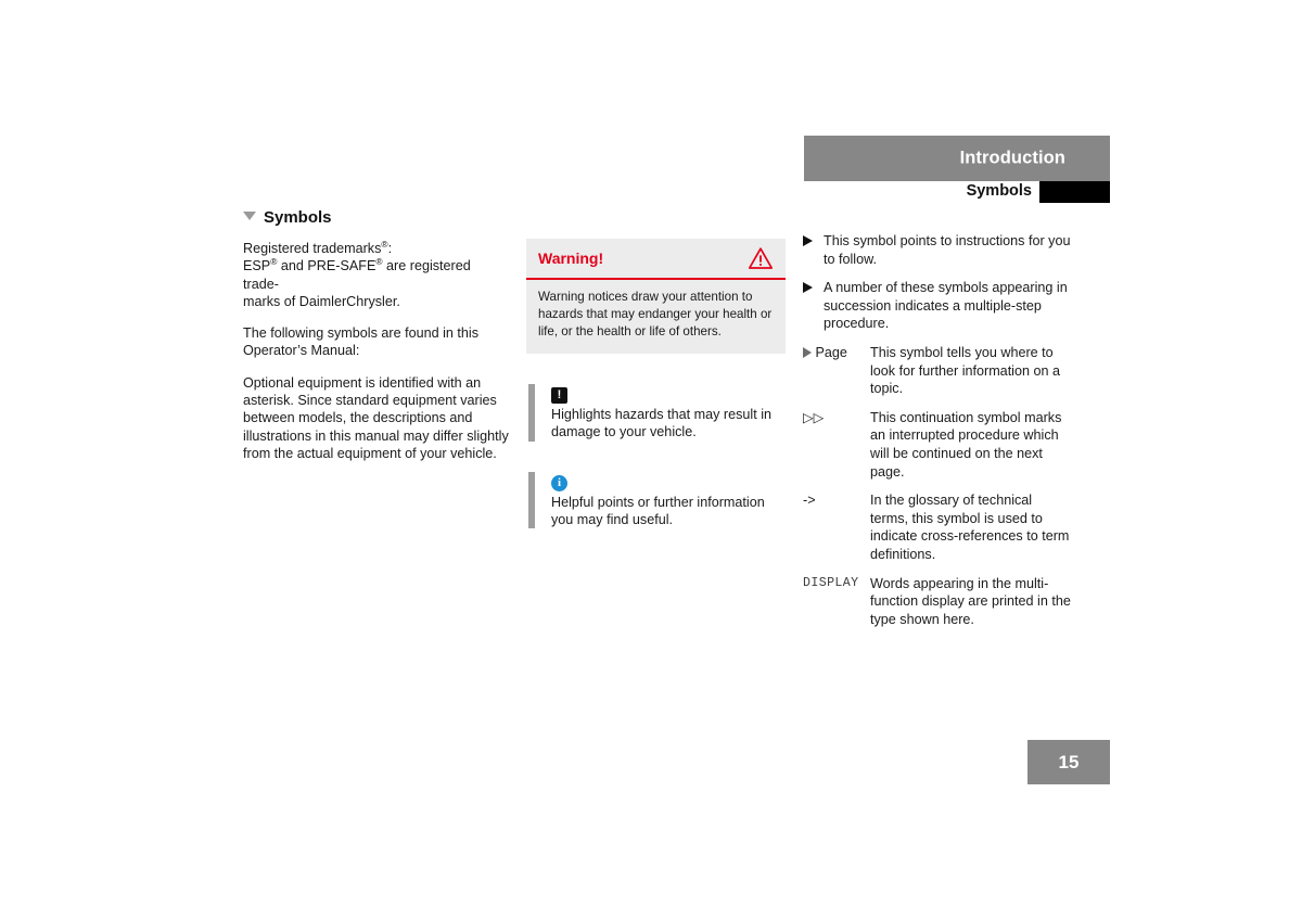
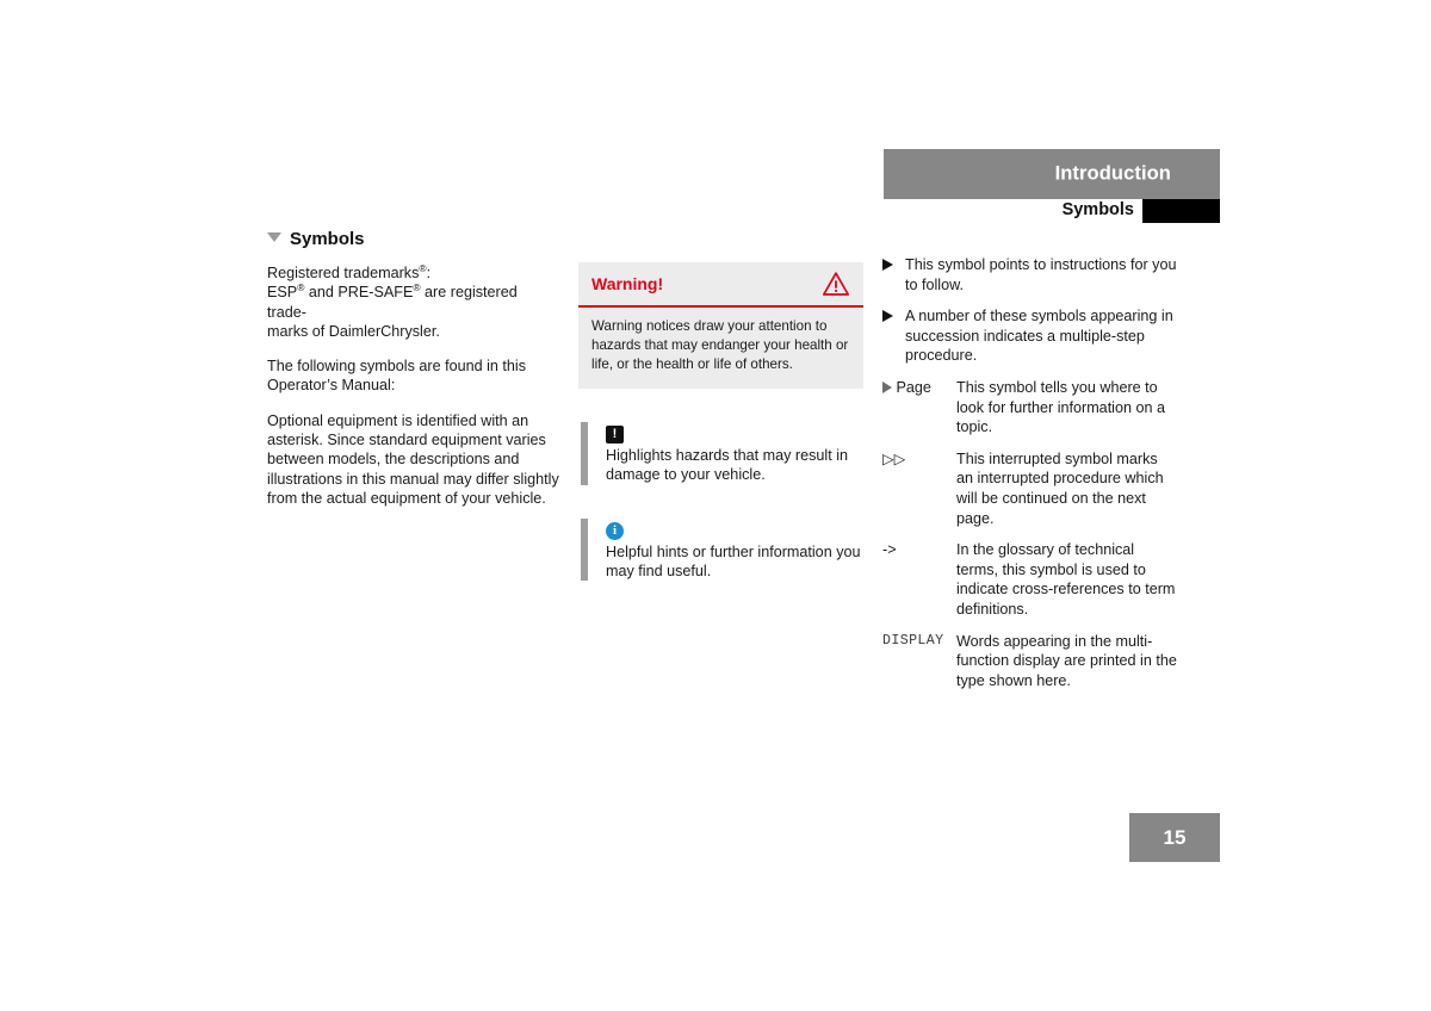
  Introduction
  Symbols
  15
  Symbols
  Registered trademarks®:
  ESP® and PRE-SAFE® are registered trade-
  marks of DaimlerChrysler.
  The following symbols are found in this Operator’s Manual:
  Optional equipment is identified with an asterisk. Since standard equipment varies between models, the descriptions and illustrations in this manual may differ slightly from the actual equipment of your vehicle.
  Warning!
  Warning notices draw your attention to hazards that may endanger your health or life, or the health or life of others.
  !
  Highlights hazards that may result in damage to your vehicle.
  i
- Helpful points or further information you may find useful.
+ Helpful hints or further information you may find useful.
  This symbol points to instructions for you to follow.
  A number of these symbols appearing in succession indicates a multiple-step procedure.
  Page
  This symbol tells you where to look for further information on a topic.
  ▷▷
- This continuation symbol marks an interrupted procedure which will be continued on the next page.
+ This interrupted symbol marks an interrupted procedure which will be continued on the next page.
  ->
  In the glossary of technical terms, this symbol is used to indicate cross-references to term definitions.
  DISPLAY
  Words appearing in the multi-function display are printed in the type shown here.
